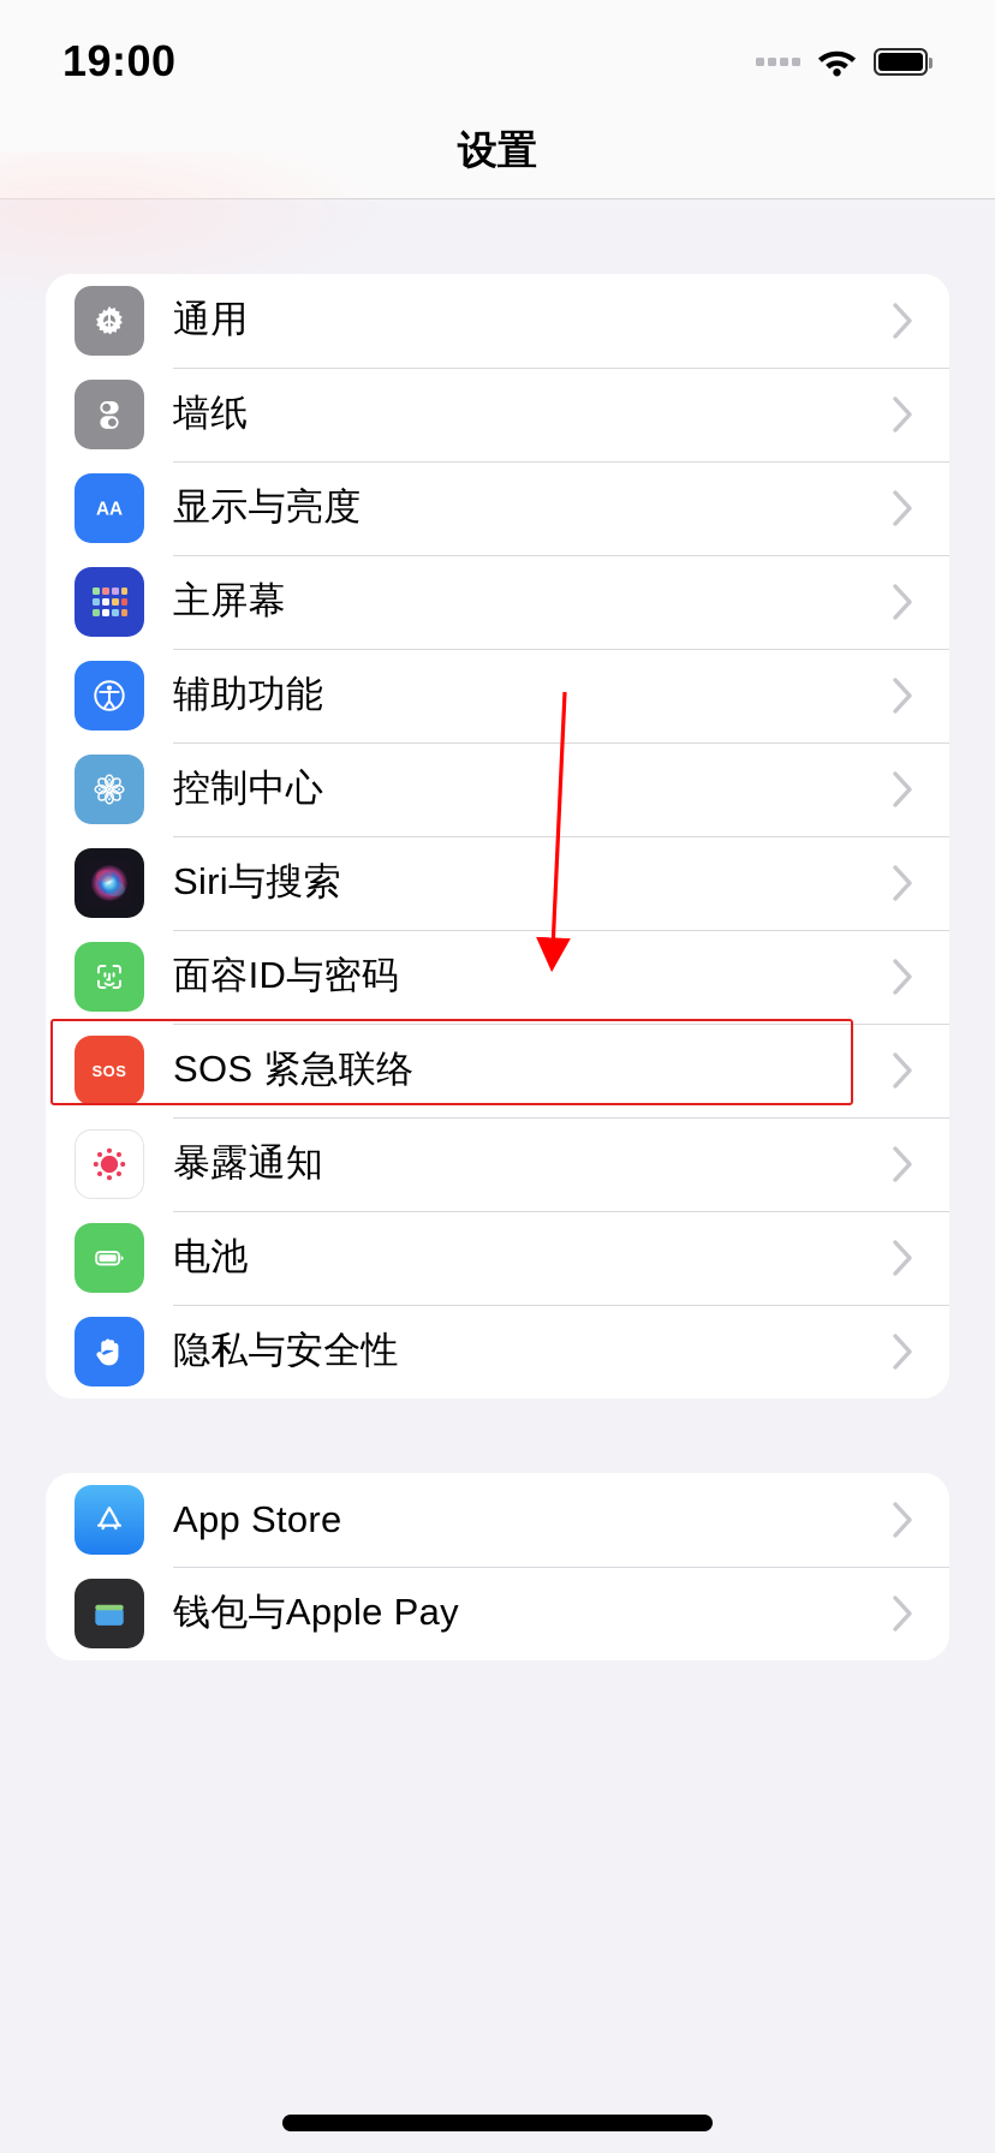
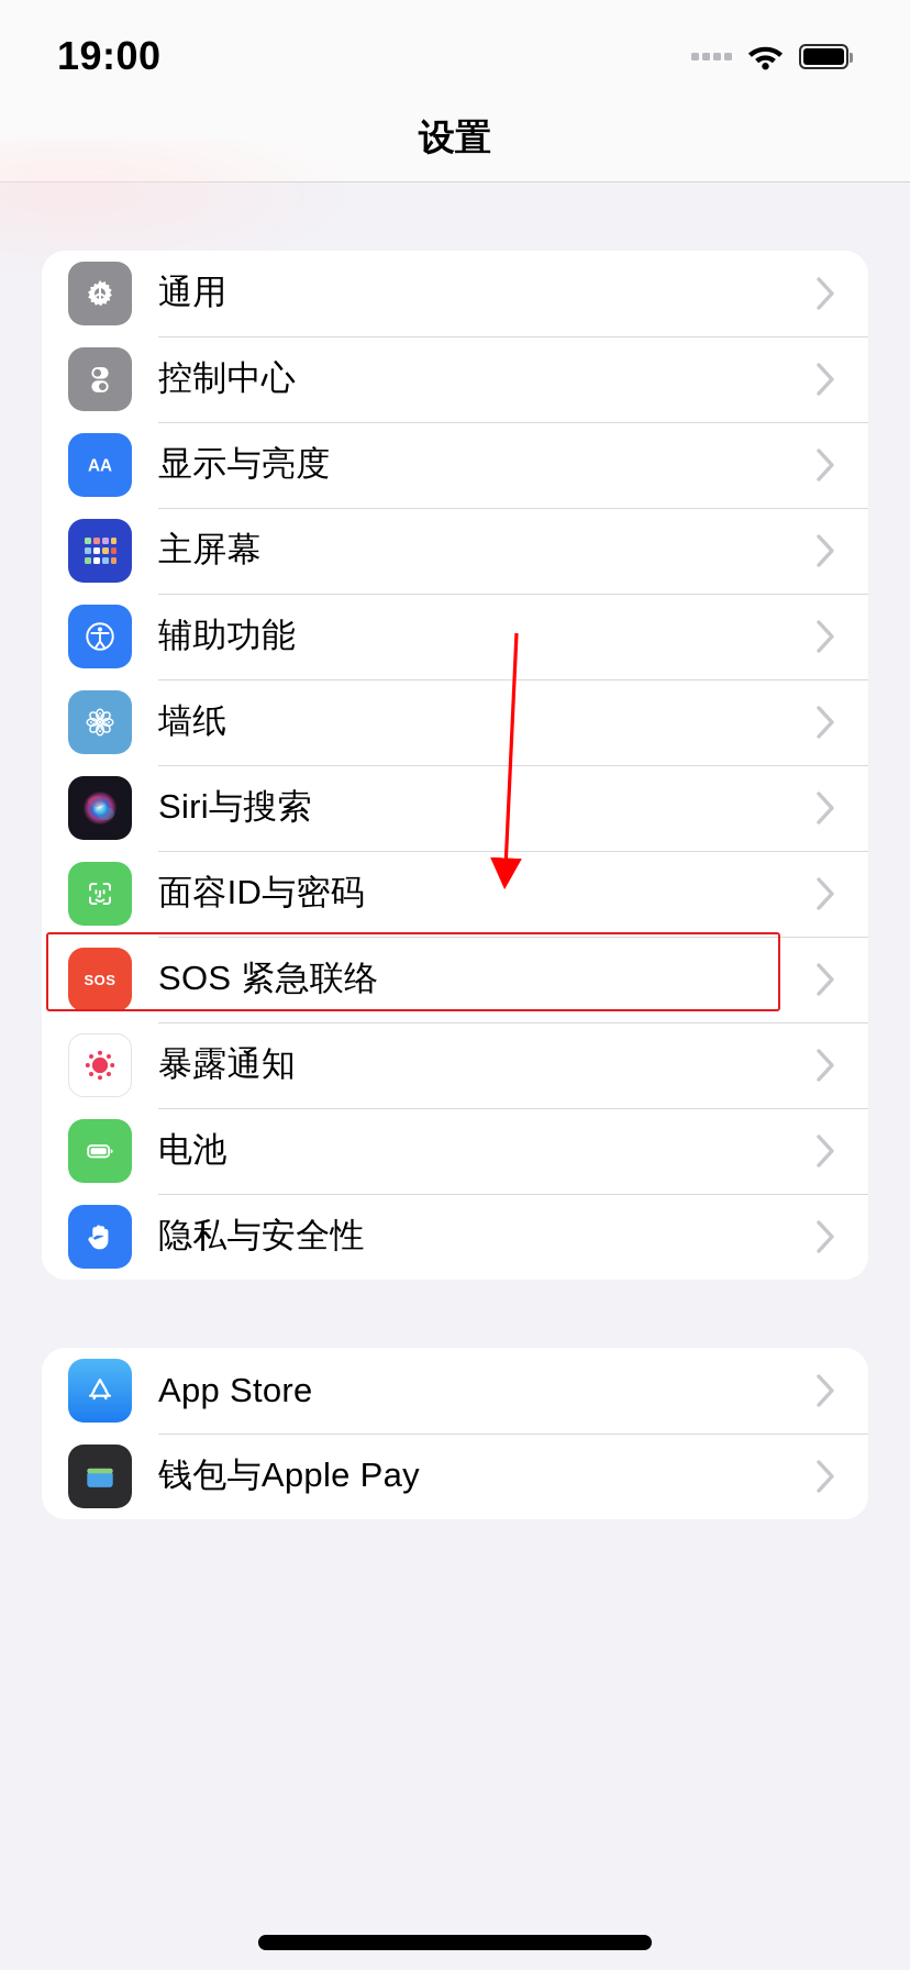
  19:00
  设置
  通用
- 墙纸
+ 控制中心
  AA
  显示与亮度
  主屏幕
  辅助功能
- 控制中心
+ 墙纸
  Siri与搜索
  面容ID与密码
  SOS
  SOS 紧急联络
  暴露通知
  电池
  隐私与安全性
  App Store
  钱包与Apple Pay
